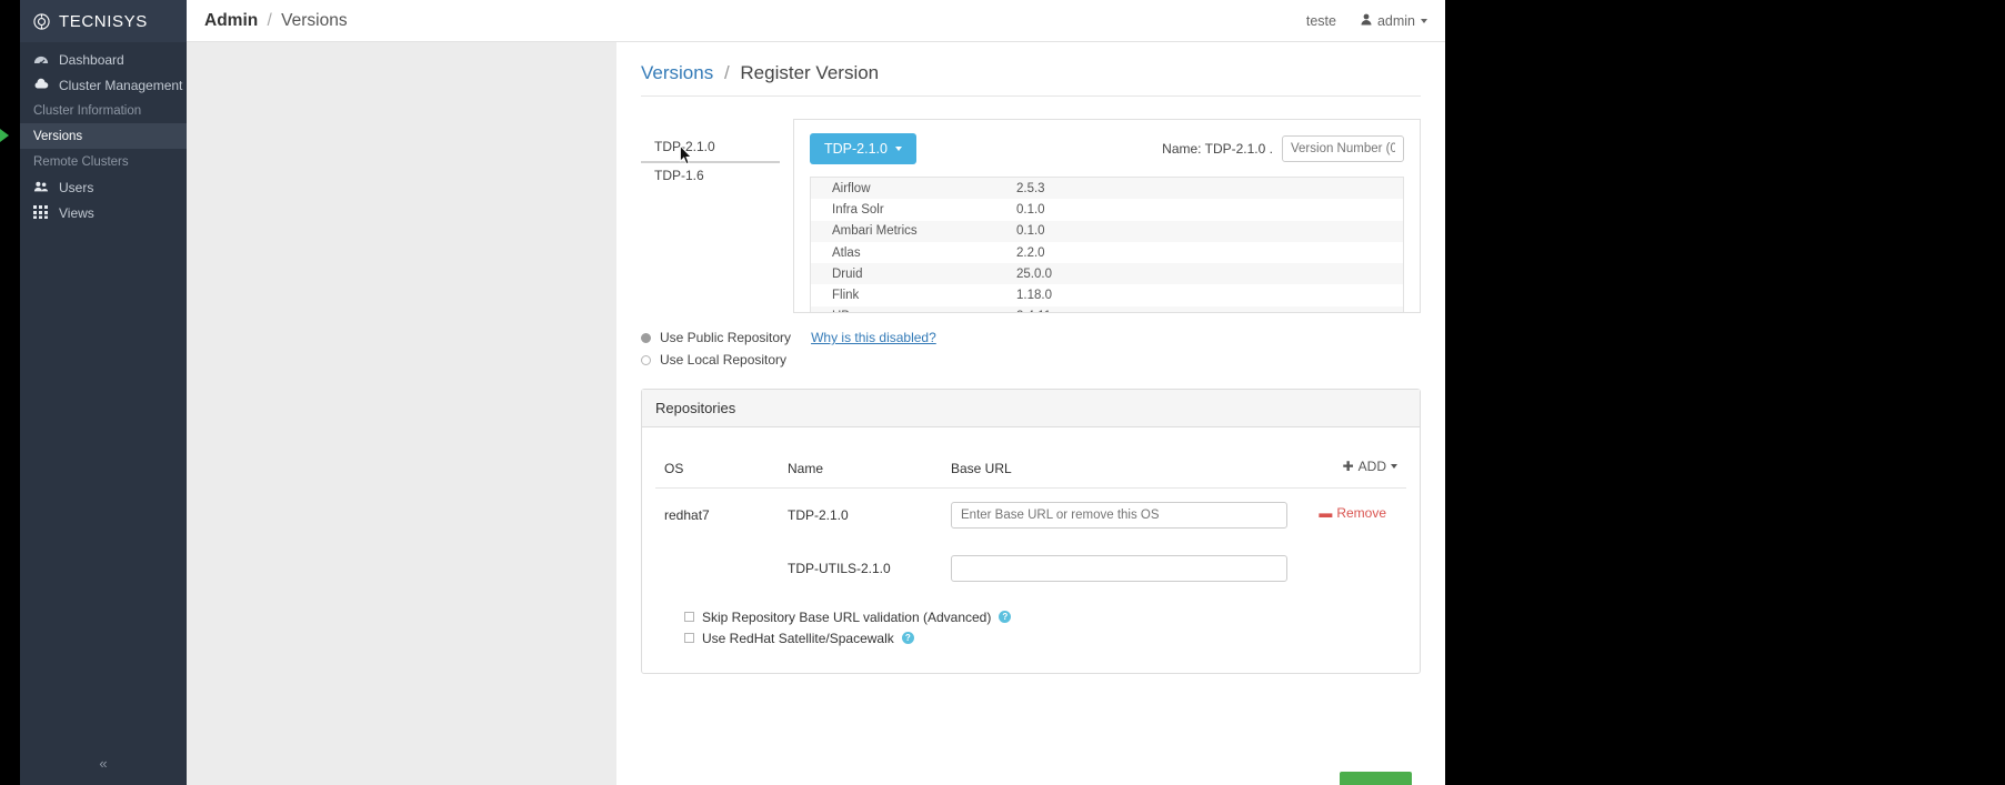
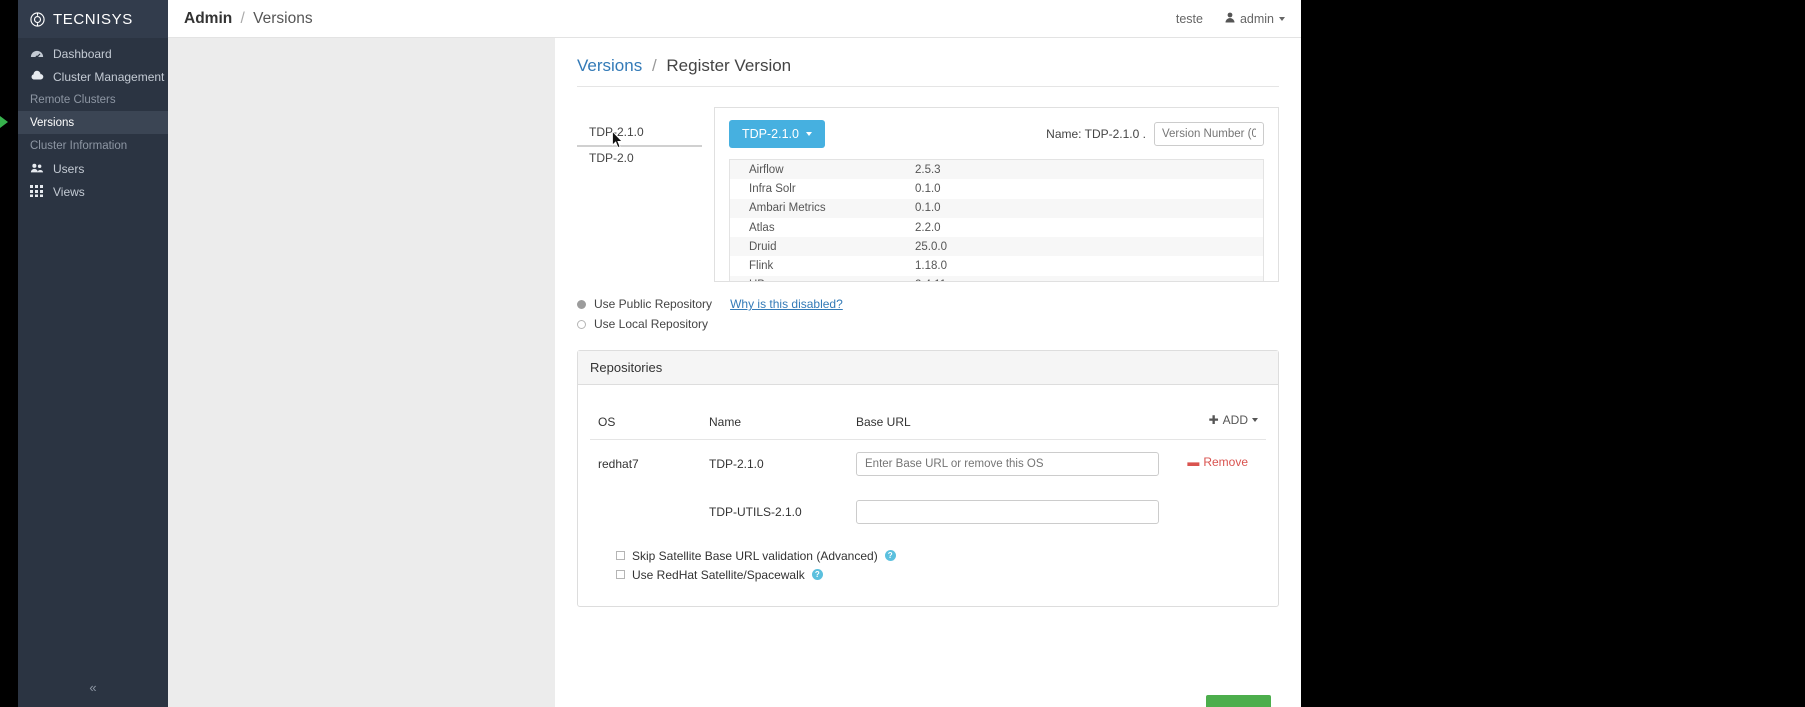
  TECNISYS
  Dashboard
  Cluster Management
- Cluster Information
+ Remote Clusters
  Versions
- Remote Clusters
+ Cluster Information
  Users
  Views
  «
  Admin / Versions
  teste
  admin
  Versions / Register Version
  TDP-2.1.0
- TDP-1.6
+ TDP-2.0
  TDP-2.1.0
  Name: TDP-2.1.0 .
  Version Number (0
  Airflow
  2.5.3
  Infra Solr
  0.1.0
  Ambari Metrics
  0.1.0
  Atlas
  2.2.0
  Druid
  25.0.0
  Flink
  1.18.0
  Use Public Repository
  Why is this disabled?
  Use Local Repository
  Repositories
  OS
  Name
  Base URL
  ✚
  ADD
  redhat7
  TDP-2.1.0
  Enter Base URL or remove this OS
  ▬
  Remove
  TDP-UTILS-2.1.0
- Skip Repository Base URL validation (Advanced)
+ Skip Satellite Base URL validation (Advanced)
  ?
  Use RedHat Satellite/Spacewalk
  ?
